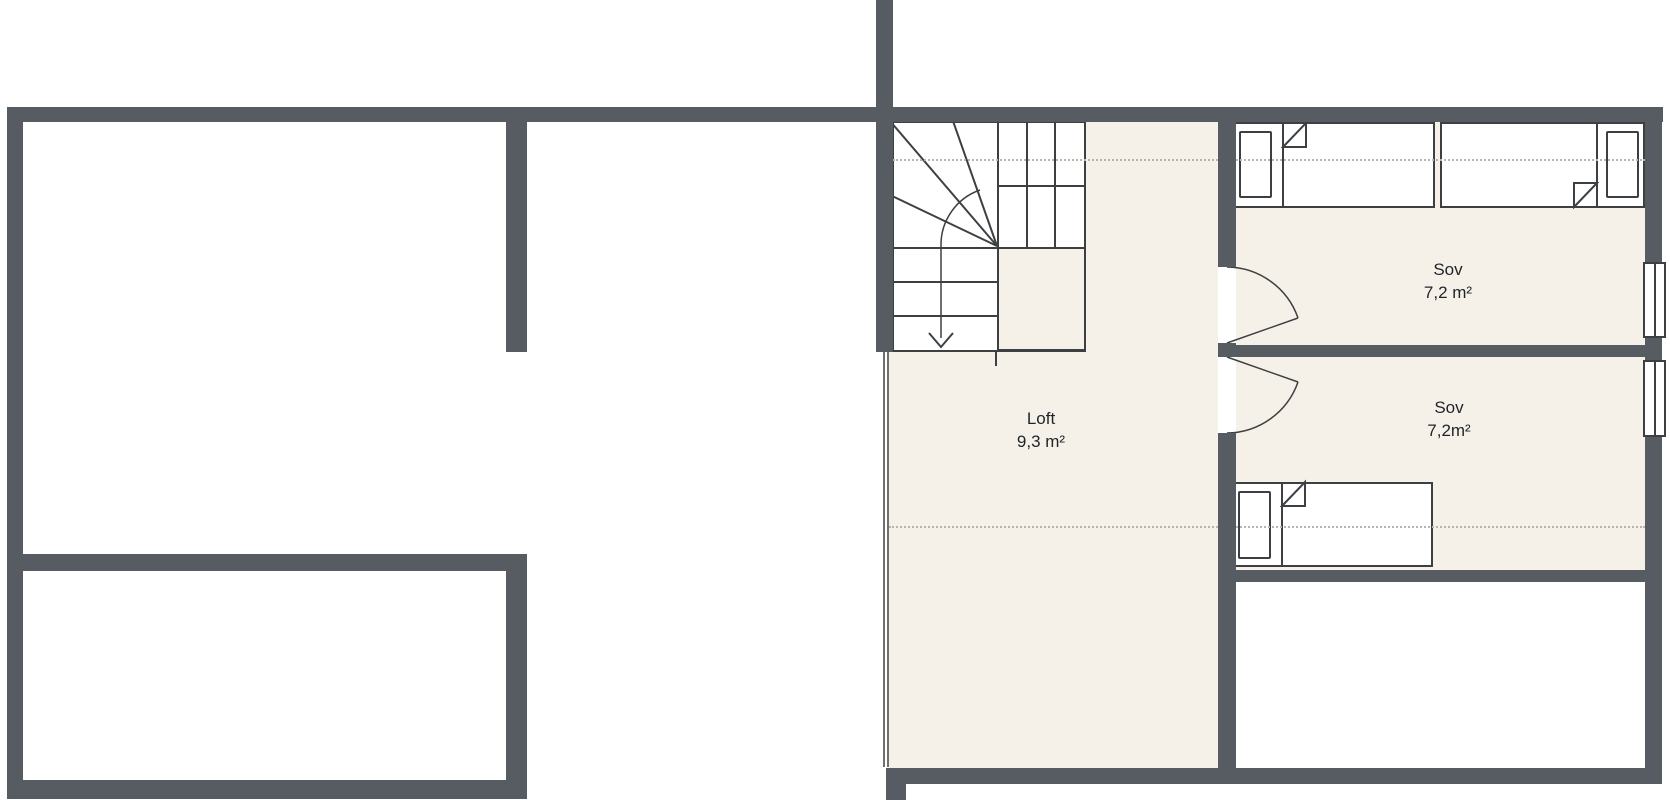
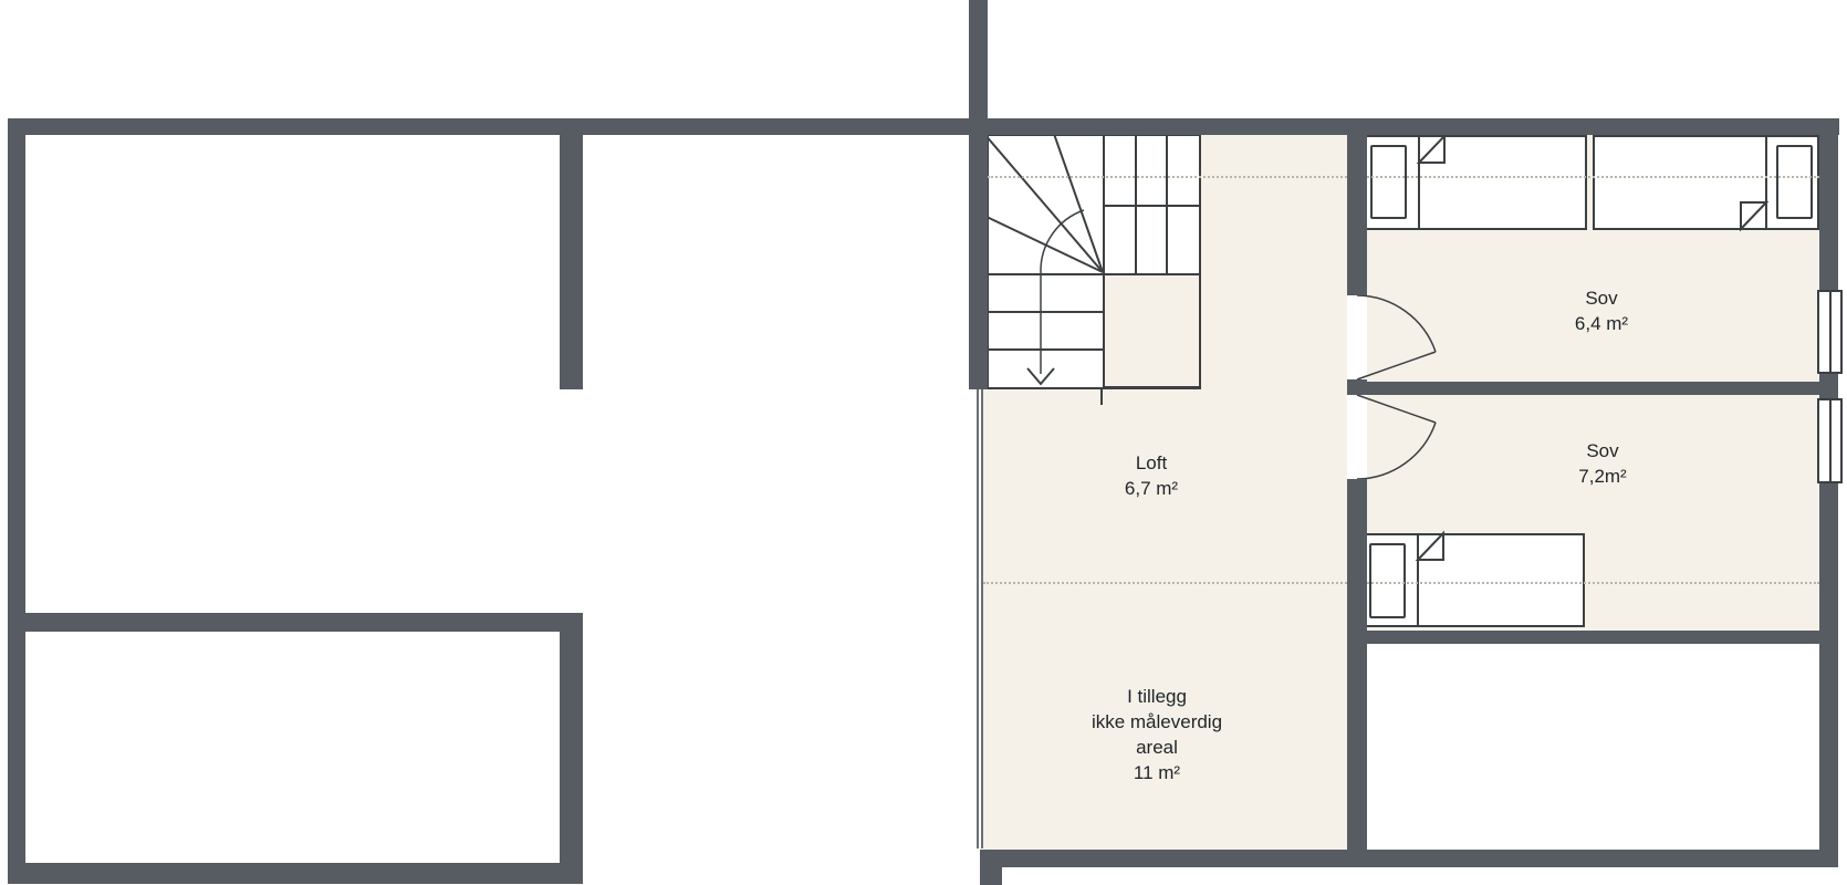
  Loft
- 9,3 m²
+ 6,7 m²
  Sov
- 7,2 m²
+ 6,4 m²
  Sov
  7,2m²
+ I tillegg
+ ikke måleverdig
+ areal
+ 11 m²
